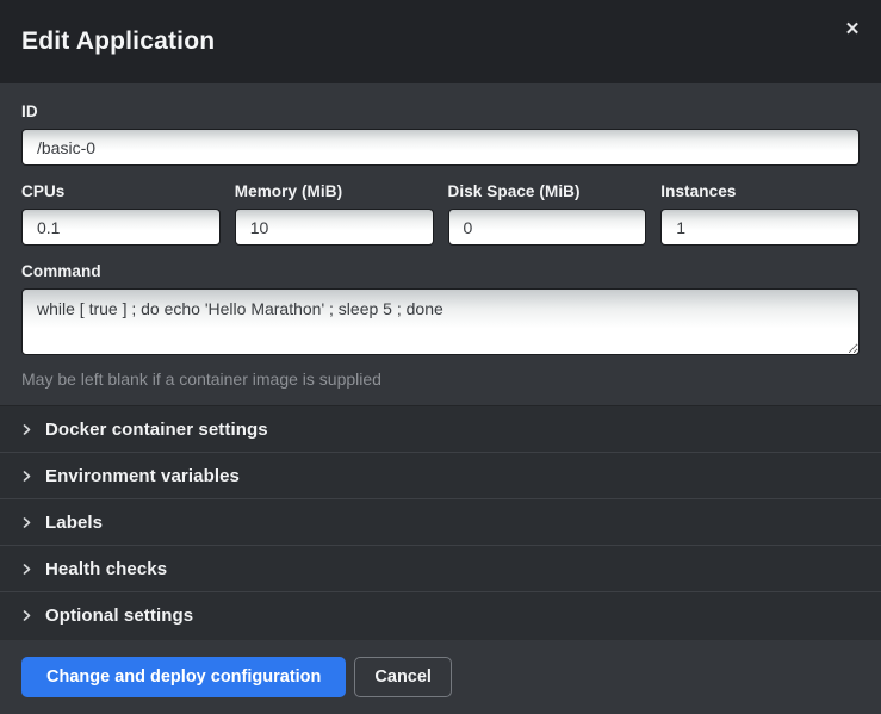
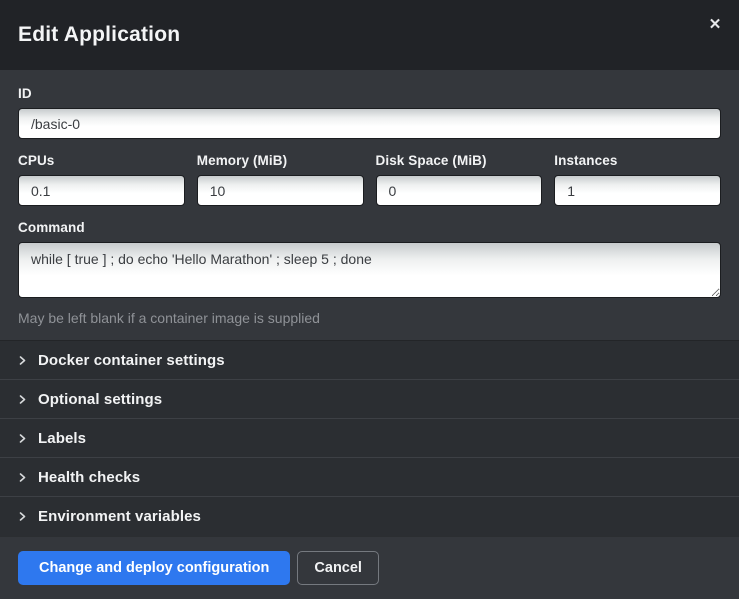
  Edit Application
  ✕
  ID
  /basic-0
  CPUs
  0.1
  Memory (MiB)
  10
  Disk Space (MiB)
  0
  Instances
  1
  Command
  while [ true ] ; do echo 'Hello Marathon' ; sleep 5 ; done
  May be left blank if a container image is supplied
  Docker container settings
- Environment variables
+ Optional settings
  Labels
  Health checks
- Optional settings
+ Environment variables
  Change and deploy configuration
  Cancel
